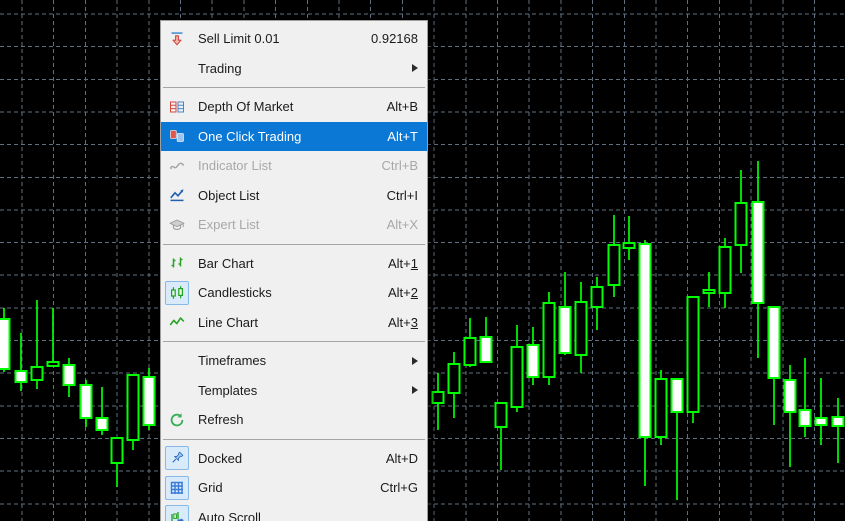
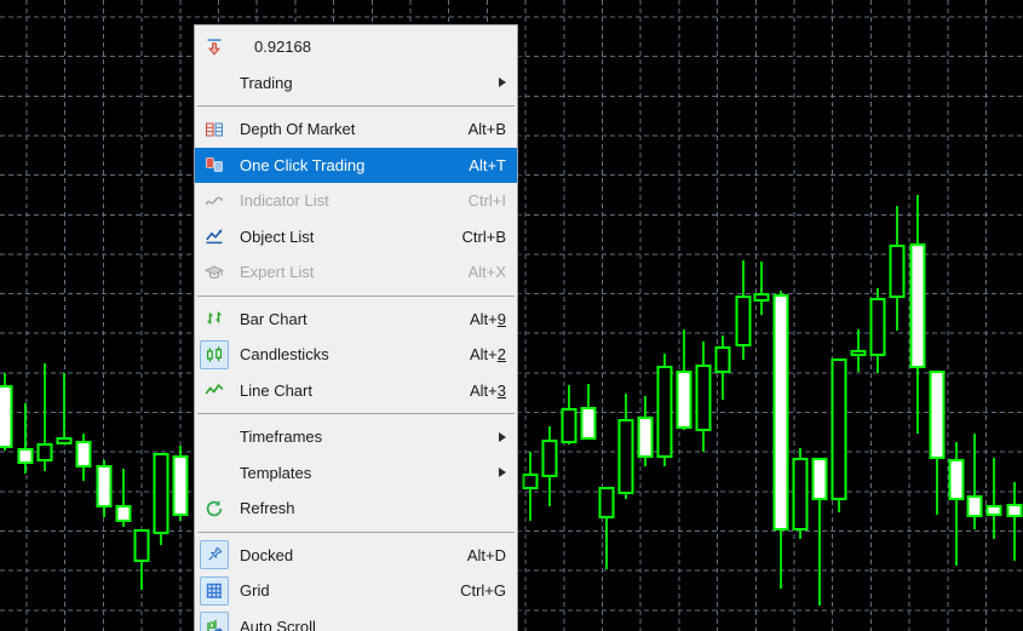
- Sell Limit 0.01
  0.92168
  Trading
  Depth Of Market
  Alt+B
  One Click Trading
  Alt+T
  Indicator List
- Ctrl+B
+ Ctrl+I
  Object List
- Ctrl+I
+ Ctrl+B
  Expert List
  Alt+X
  Bar Chart
- Alt+1
+ Alt+9
  Candlesticks
  Alt+2
  Line Chart
  Alt+3
  Timeframes
  Templates
  Refresh
  Docked
  Alt+D
  Grid
  Ctrl+G
  Auto Scroll
